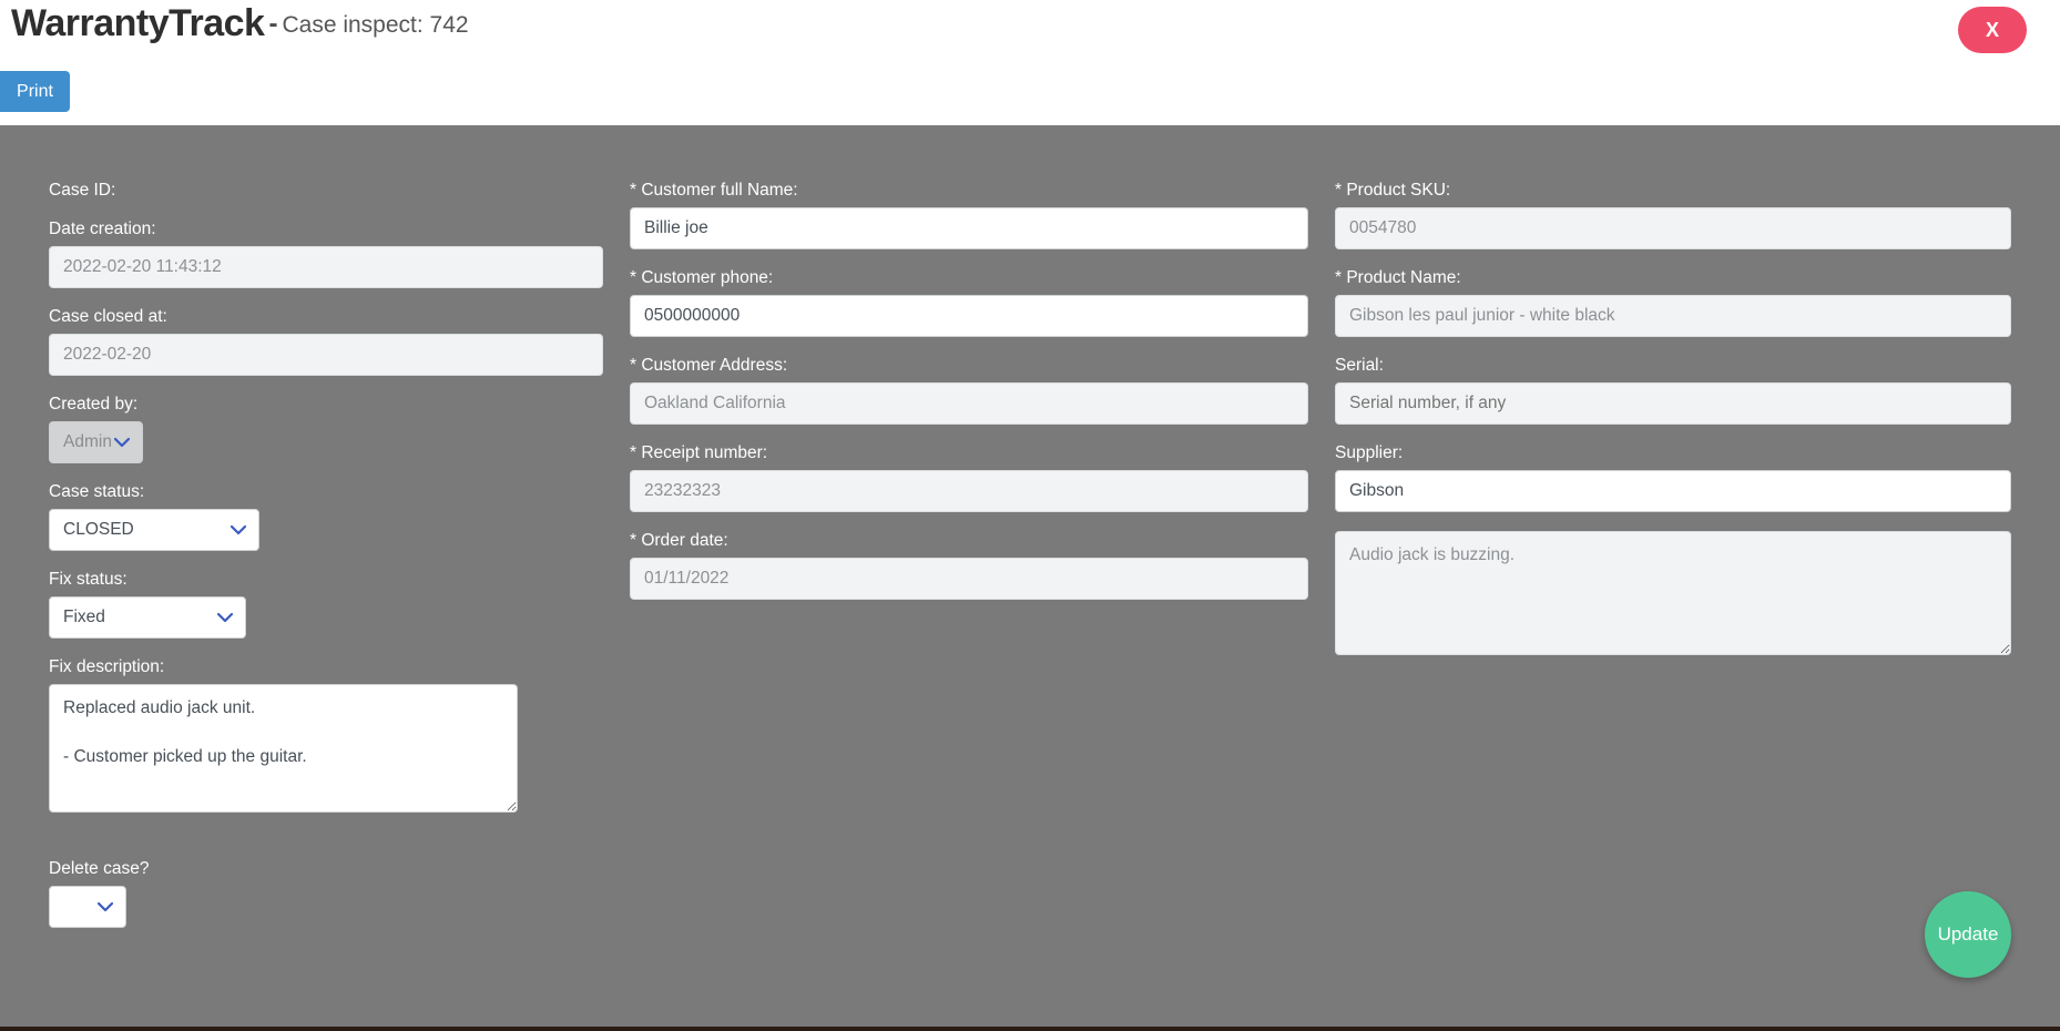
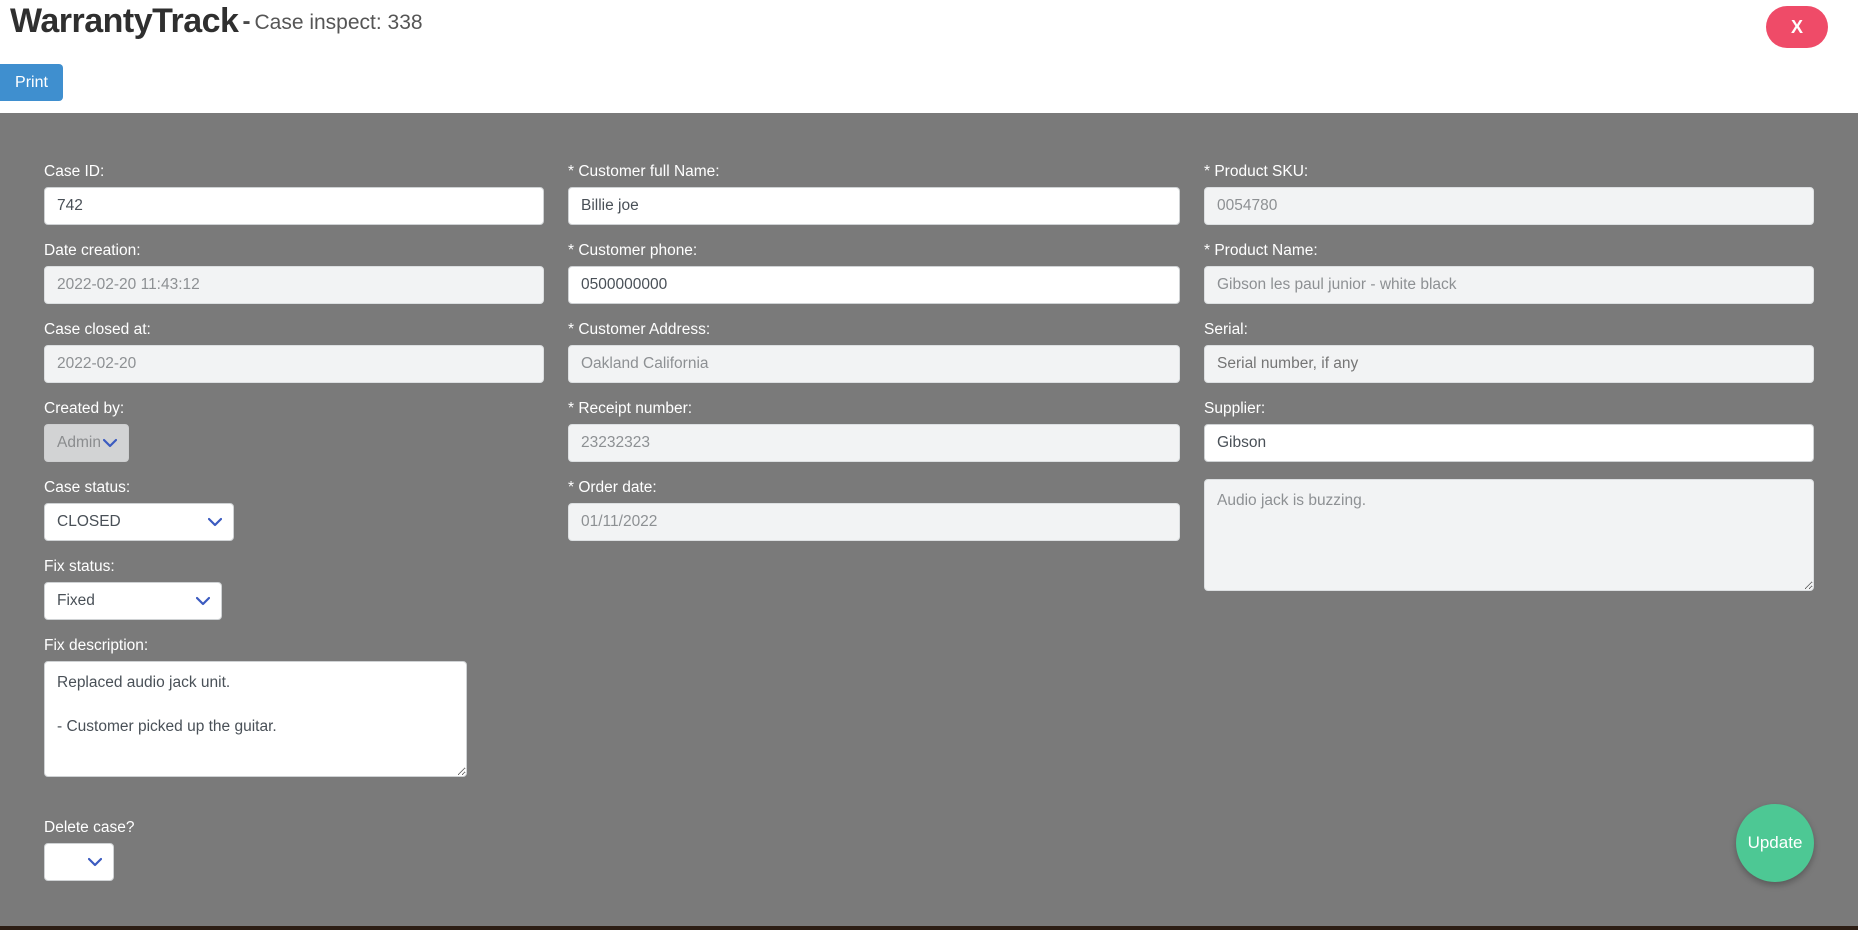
- WarrantyTrack - Case inspect: 742
+ WarrantyTrack - Case inspect: 338
  Print
  X
  Case ID:
+ 742
  Date creation:
  2022-02-20 11:43:12
  Case closed at:
  2022-02-20
  Created by:
  Admin
  Case status:
  CLOSED
  Fix status:
  Fixed
  Fix description:
  Replaced audio jack unit.
  - Customer picked up the guitar.
  Delete case?
  * Customer full Name:
  Billie joe
  * Customer phone:
  0500000000
  * Customer Address:
  Oakland California
  * Receipt number:
  23232323
  * Order date:
  01/11/2022
  * Product SKU:
  0054780
  * Product Name:
  Gibson les paul junior - white black
  Serial:
  Serial number, if any
  Supplier:
  Gibson
  Audio jack is buzzing.
  Update
